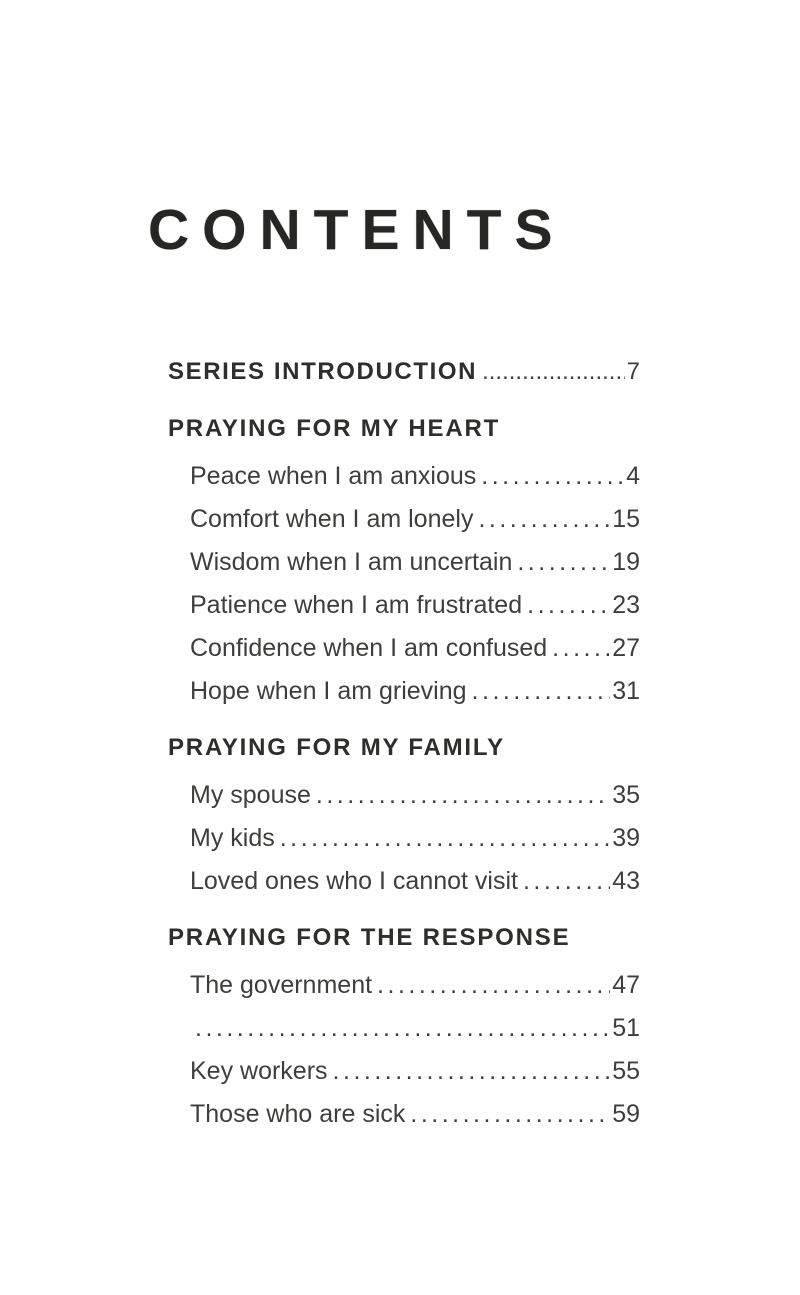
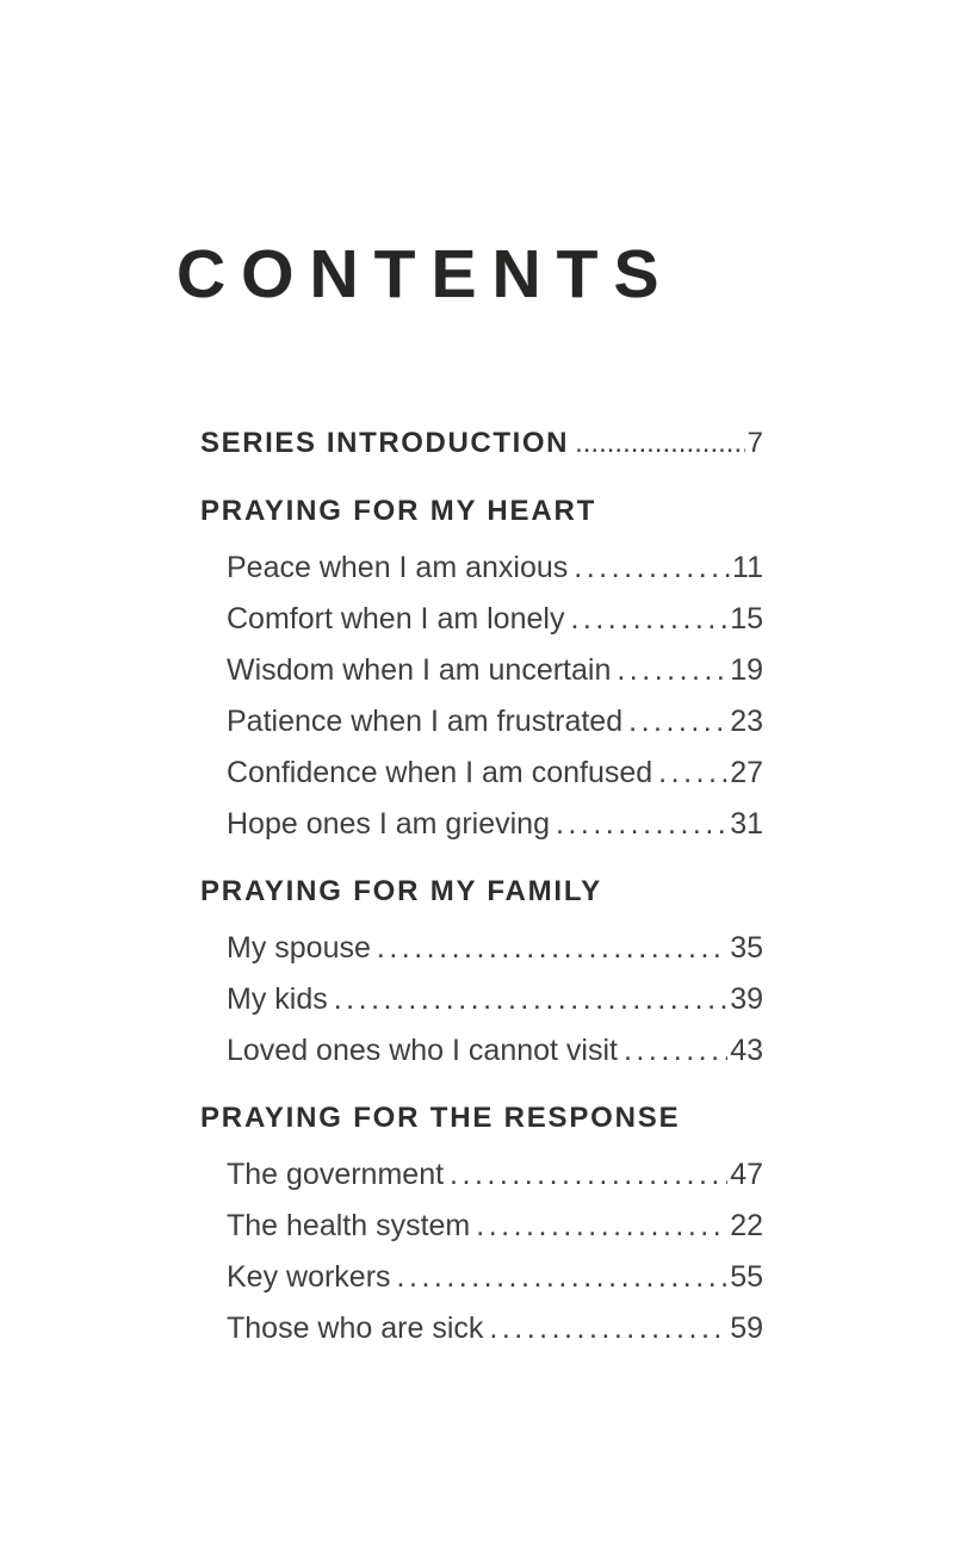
  CONTENTS
  SERIES INTRODUCTION
  7
  PRAYING FOR MY HEART
  Peace when I am anxious
- 4
+ 11
  Comfort when I am lonely
  15
  Wisdom when I am uncertain
  19
  Patience when I am frustrated
  23
  Confidence when I am confused
  27
- Hope when I am grieving
+ Hope ones I am grieving
  31
  PRAYING FOR MY FAMILY
  My spouse
  35
  My kids
  39
  Loved ones who I cannot visit
  43
  PRAYING FOR THE RESPONSE
  The government
  47
+ The health system
- 51
+ 22
  Key workers
  55
  Those who are sick
  59
